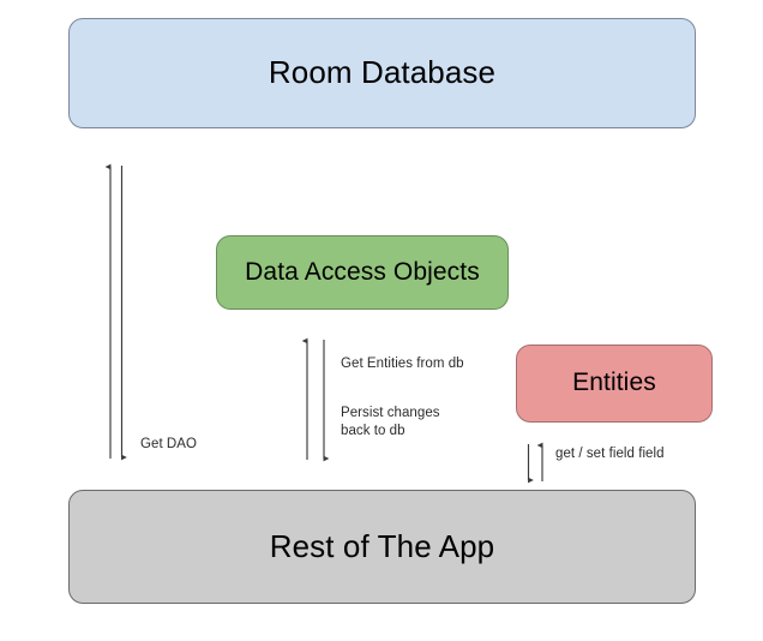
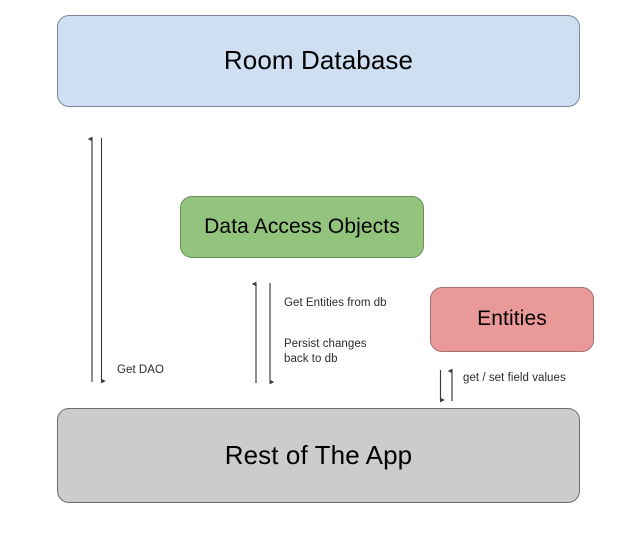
  Room Database
  Data Access Objects
  Entities
  Rest of The App
  Get DAO
  Get Entities from db
  Persist changes
  back to db
- get / set field field
+ get / set field values
